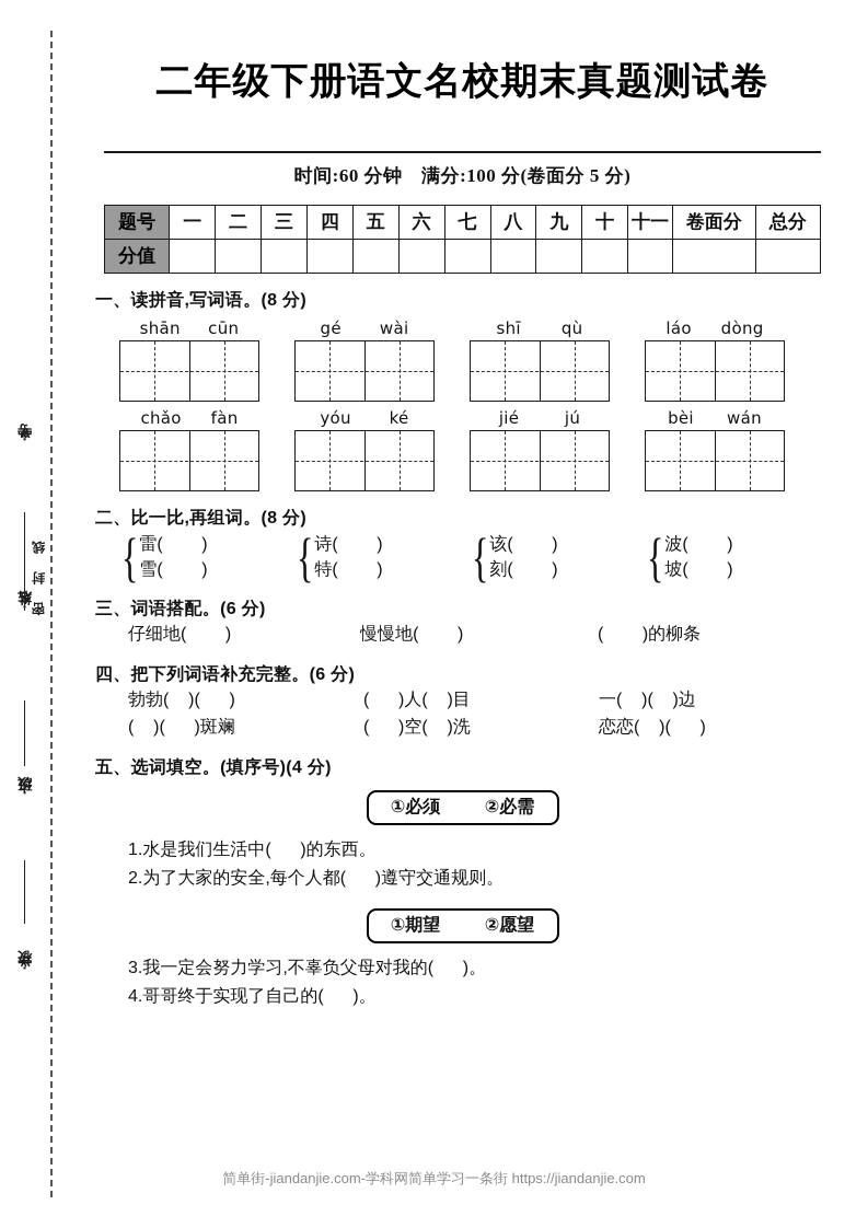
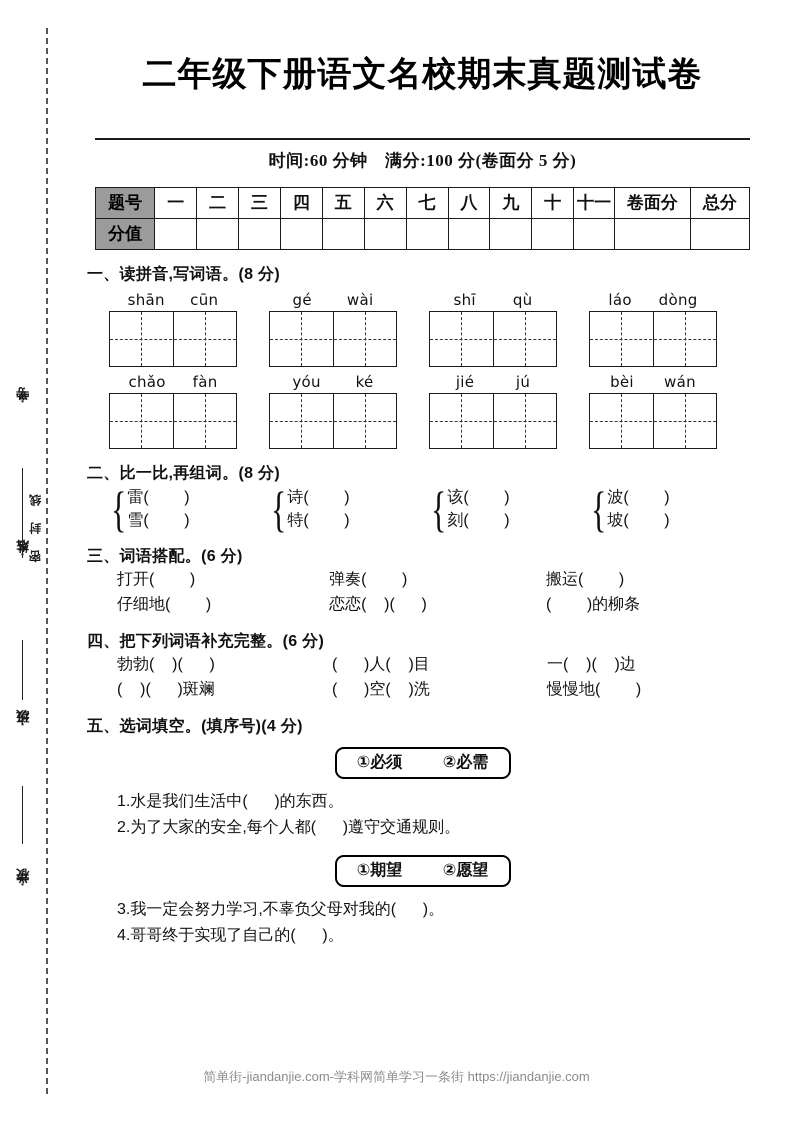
  二年级下册语文名校期末真题测试卷
  时间:60 分钟 满分:100 分(卷面分 5 分)
  题号	一	二	三	四	五	六	七	八	九	十	十一	卷面分	总分
  分值
  一、读拼音,写词语。(8 分)
  shān
  cūn
  gé
  wài
  shī
  qù
  láo
  dòng
  chǎo
  fàn
  yóu
  ké
  jié
  jú
  bèi
  wán
  二、比一比,再组词。(8 分)
  {
  雷( )
  雪( )
  {
  诗( )
  特( )
  {
  该( )
  刻( )
  {
  波( )
  坡( )
  三、词语搭配。(6 分)
+ 打开( )
+ 弹奏( )
+ 搬运( )
  仔细地( )
- 慢慢地( )
+ 恋恋( )( )
  ( )的柳条
  四、把下列词语补充完整。(6 分)
  勃勃( )( )
  ( )人( )目
  一( )( )边
  ( )( )斑斓
  ( )空( )洗
- 恋恋( )( )
+ 慢慢地( )
  五、选词填空。(填序号)(4 分)
  ①必须
  ②必需
  1.水是我们生活中( )的东西。
  2.为了大家的安全,每个人都( )遵守交通规则。
  ①期望
  ②愿望
  3.我一定会努力学习,不辜负父母对我的( )。
  4.哥哥终于实现了自己的( )。
  简单街-jiandanjie.com-学科网简单学习一条街 https://jiandanjie.com
